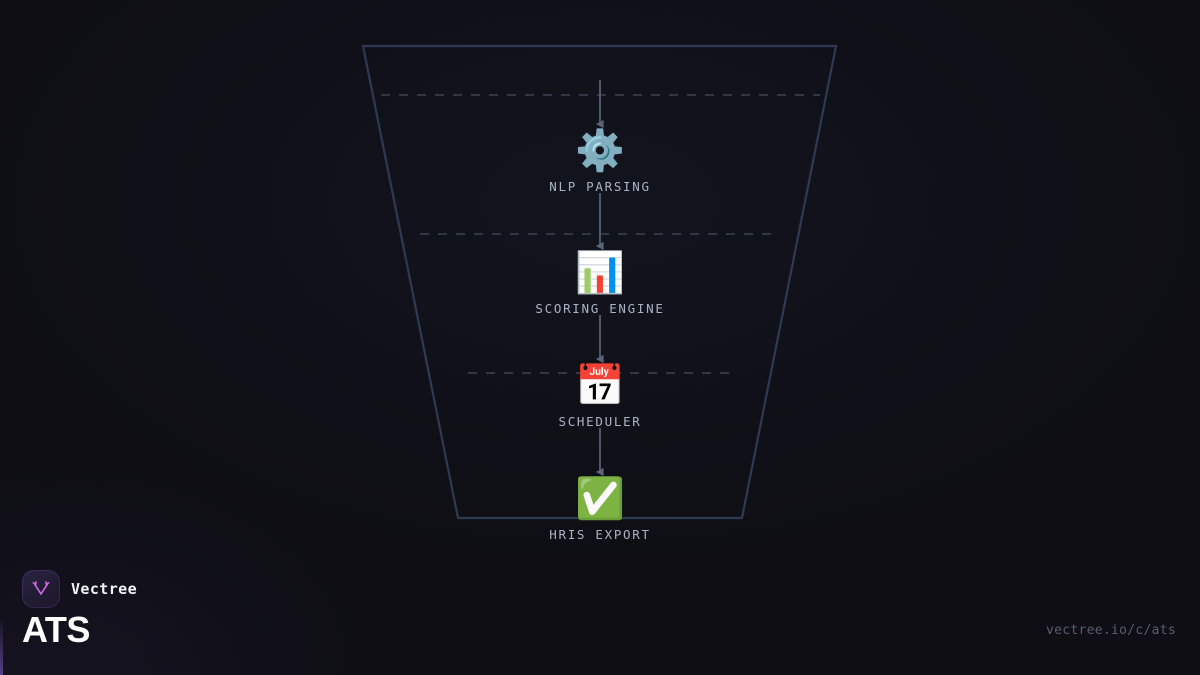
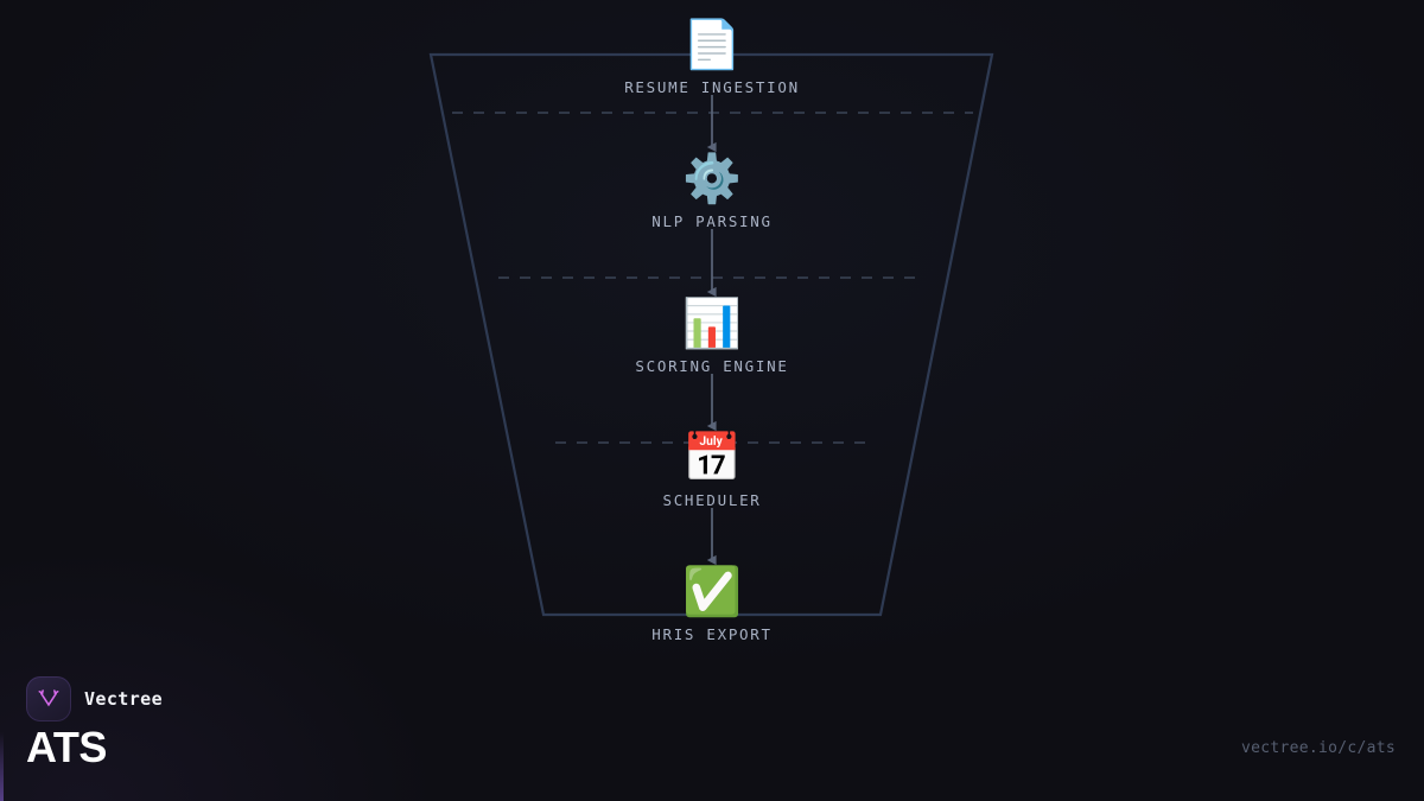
+ 📄
+ RESUME INGESTION
  ⚙️
  NLP PARSING
  📊
  SCORING ENGINE
  📅
  SCHEDULER
  ✅
  HRIS EXPORT
  Vectree
  ATS
  vectree.io/c/ats
